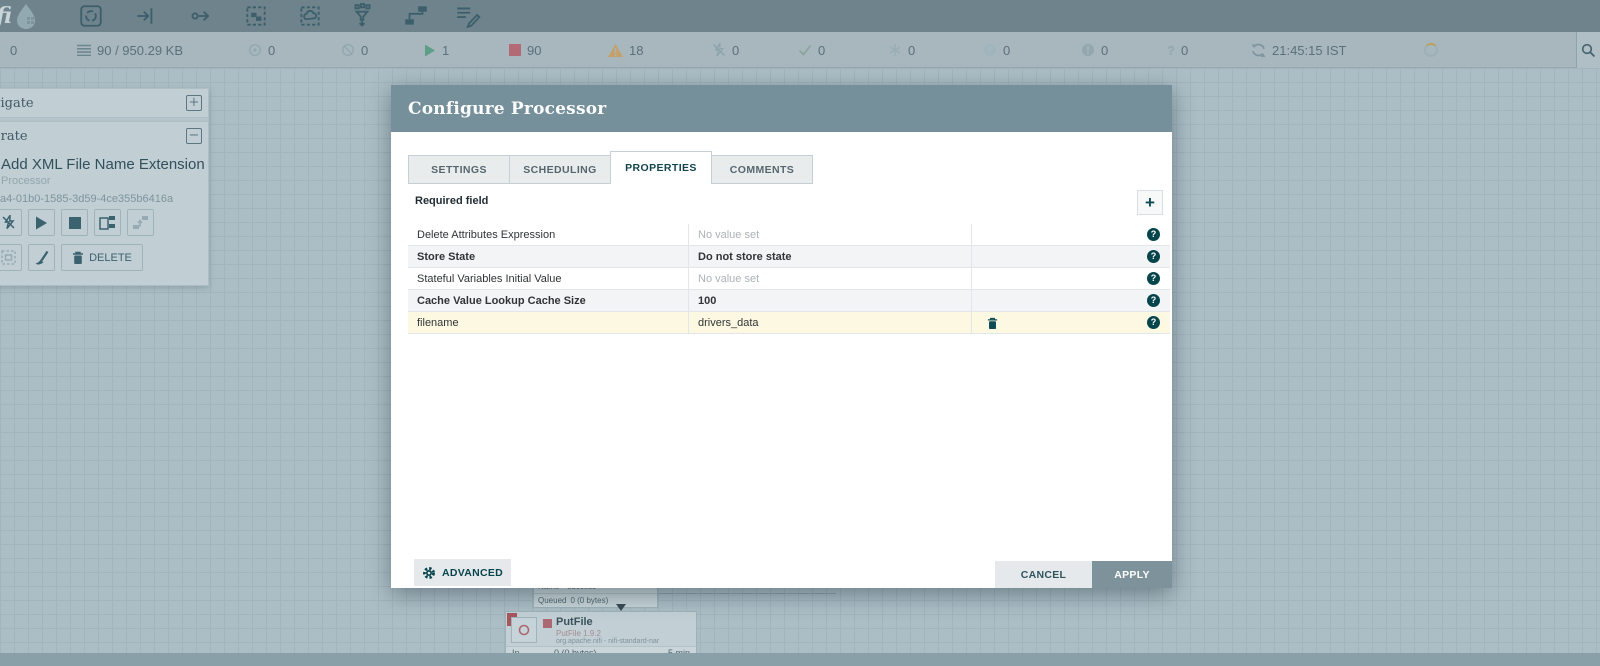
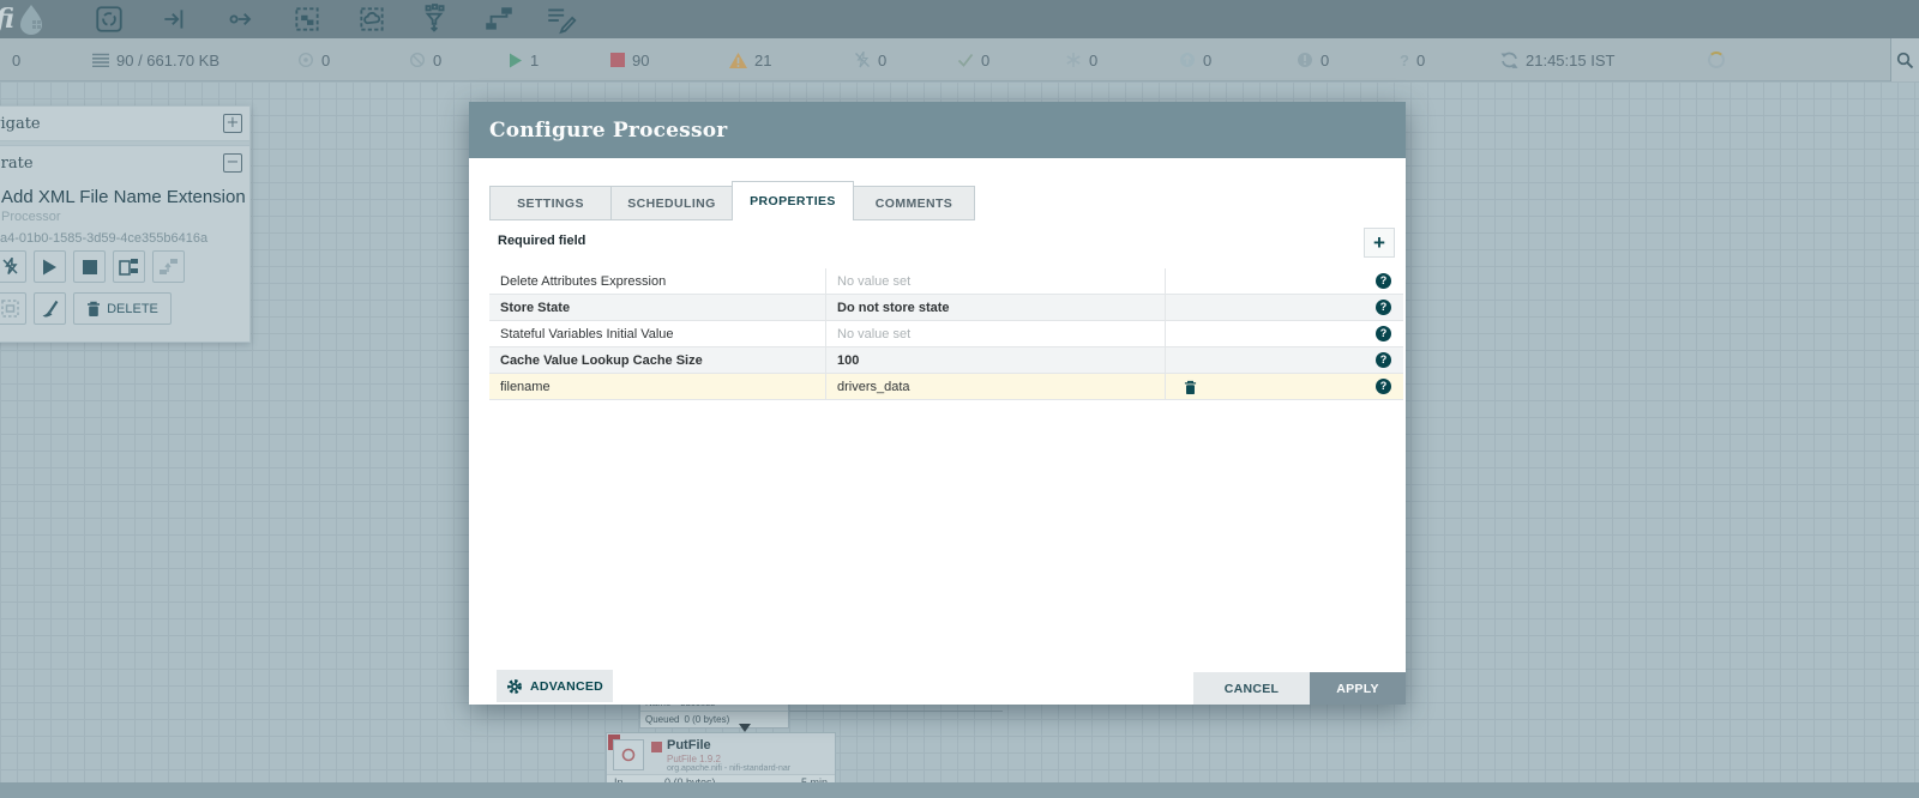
  Queued
  0 (0 bytes)
  PutFile
  PutFile 1.9.2
  fi
  0
- 90 / 950.29 KB
+ 90 / 661.70 KB
  0
  0
  1
  90
- 18
+ 21
  0
  0
  0
  0
  0
  0
  21:45:15 IST
  +
  −
  Add XML File Name Extension
  Processor
  a4-01b0-1585-3d59-4ce355b6416a
  DELETE
  Configure Processor
  SETTINGS
  SCHEDULING
  PROPERTIES
  COMMENTS
  Required field
  +
  Delete Attributes Expression
  ?
  No value set
  Store State
  ?
  Do not store state
  Stateful Variables Initial Value
  ?
  No value set
  Cache Value Lookup Cache Size
  ?
  100
  filename
  ?
  drivers_data
  ADVANCED
  CANCEL
  APPLY
